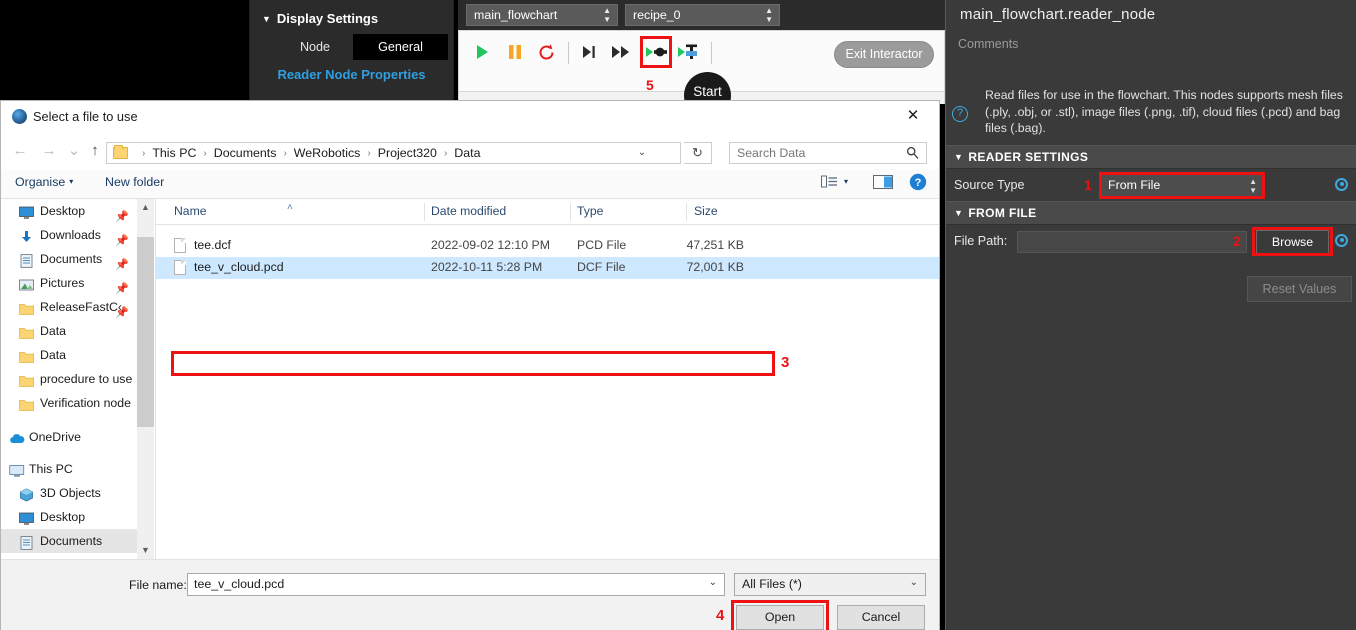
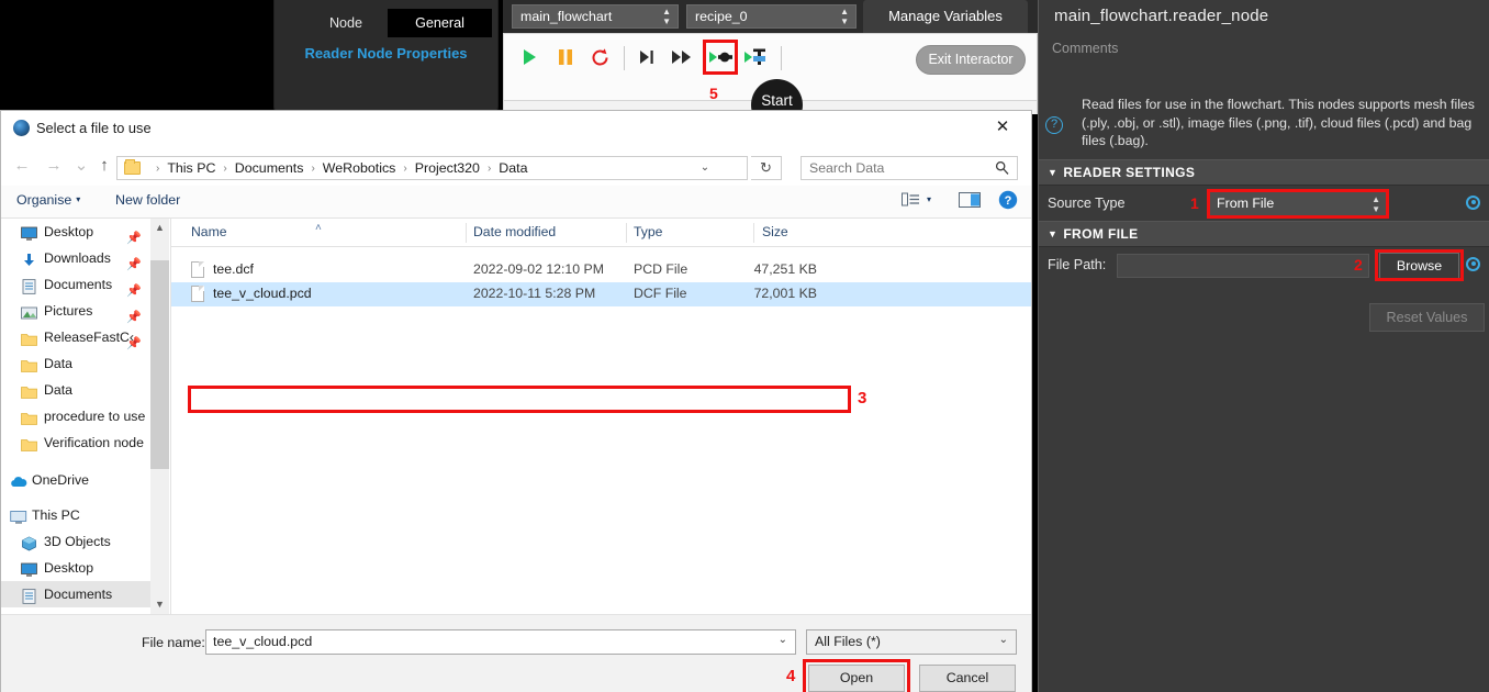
  main_flowchart.reader_node
  Comments
  ?
  Read files for use in the flowchart. This nodes supports mesh files (.ply, .obj, or .stl), image files (.png, .tif), cloud files (.pcd) and bag files (.bag).
  ▼ READER SETTINGS
  Source Type
  1
  From File
  ▲
  ▼
  ▼ FROM FILE
  File Path:
  2
  Browse
  Reset Values
- ▼ Display Settings
  Node
  General
  Reader Node Properties
  main_flowchart
  ▲
  ▼
  recipe_0
  ▲
  ▼
+ Manage Variables
  Exit Interactor
  5
  Start
  Select a file to use
  ✕
  ←
  →
  ⌄
  ↑
  › This PC › Documents › WeRobotics › Project320 › Data
  ⌄
  ↻
  Search Data
  Organise ▾
  New folder
  ▾
  ?
  Desktop
  📌
  Downloads
  📌
  Documents
  📌
  Pictures
  📌
  ReleaseFastC‹
  📌
  Data
  Data
  procedure to use
  Verification node
  OneDrive
  This PC
  3D Objects
  Desktop
  Documents
  ▲
  ▼
  Name
  ˄
  Date modified
  Type
  Size
  tee.dcf
  2022-09-02 12:10 PM
  PCD File
  47,251 KB
  tee_v_cloud.pcd
  2022-10-11 5:28 PM
  DCF File
  72,001 KB
  3
  File name:
  tee_v_cloud.pcd
  ⌄
  All Files (*)
  ⌄
  4
  Open
  Cancel
